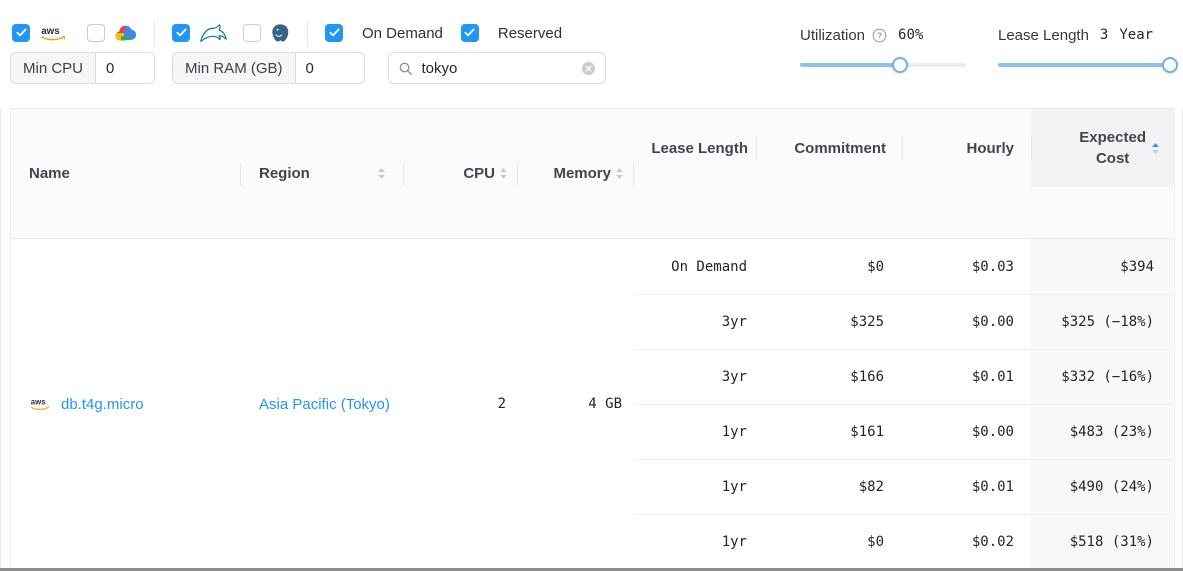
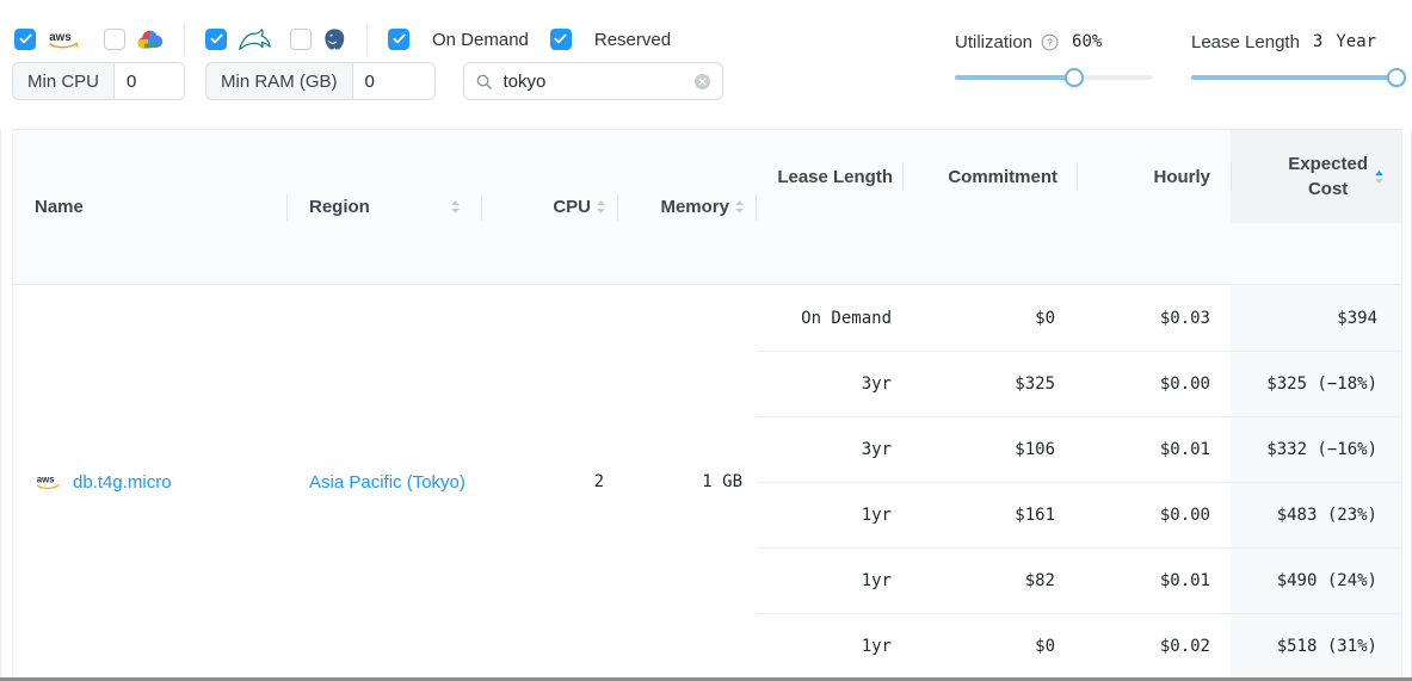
  aws
  On Demand
  Reserved
  Min CPU
  0
  Min RAM (GB)
  0
  tokyo
  Utilization
  ?
  60%
  Lease Length
  3
  Year
  Name
  Region
  CPU
  Memory
  Lease Length
  Commitment
  Hourly
  Expected
  Cost
  aws
  db.t4g.micro
  Asia Pacific (Tokyo)
  2
- 4 GB
+ 1 GB
  On Demand
  $0
  $0.03
  $394
  3yr
  $325
  $0.00
  $325 (−18%)
  3yr
- $166
+ $106
  $0.01
  $332 (−16%)
  1yr
  $161
  $0.00
  $483 (23%)
  1yr
  $82
  $0.01
  $490 (24%)
  1yr
  $0
  $0.02
  $518 (31%)
